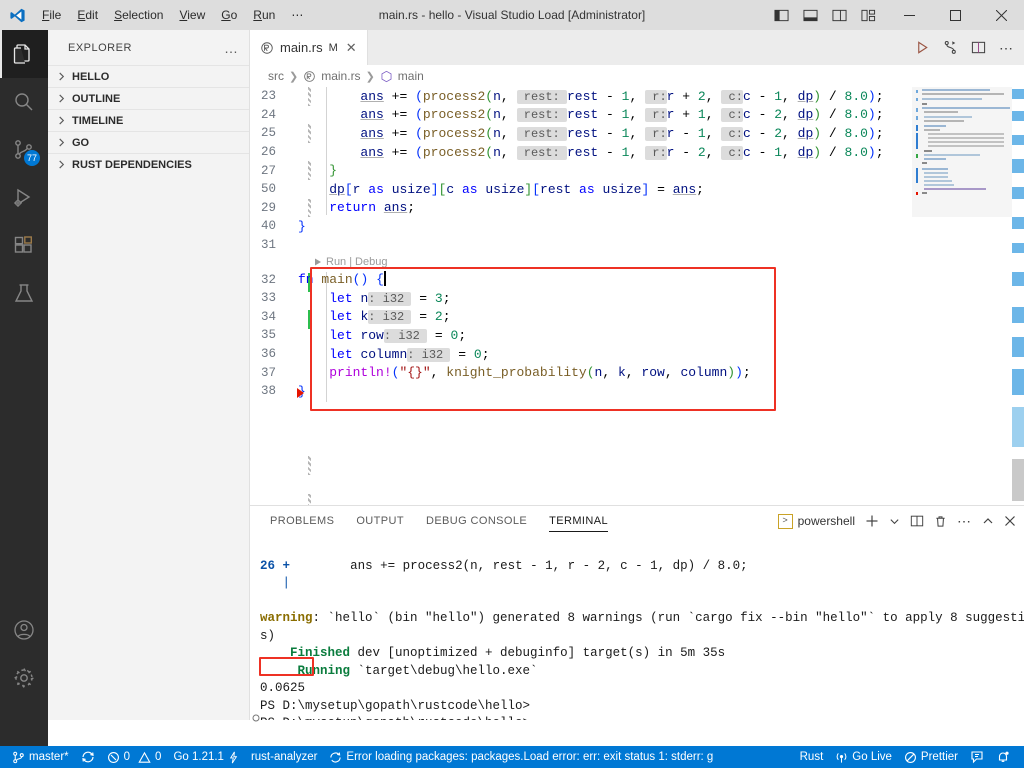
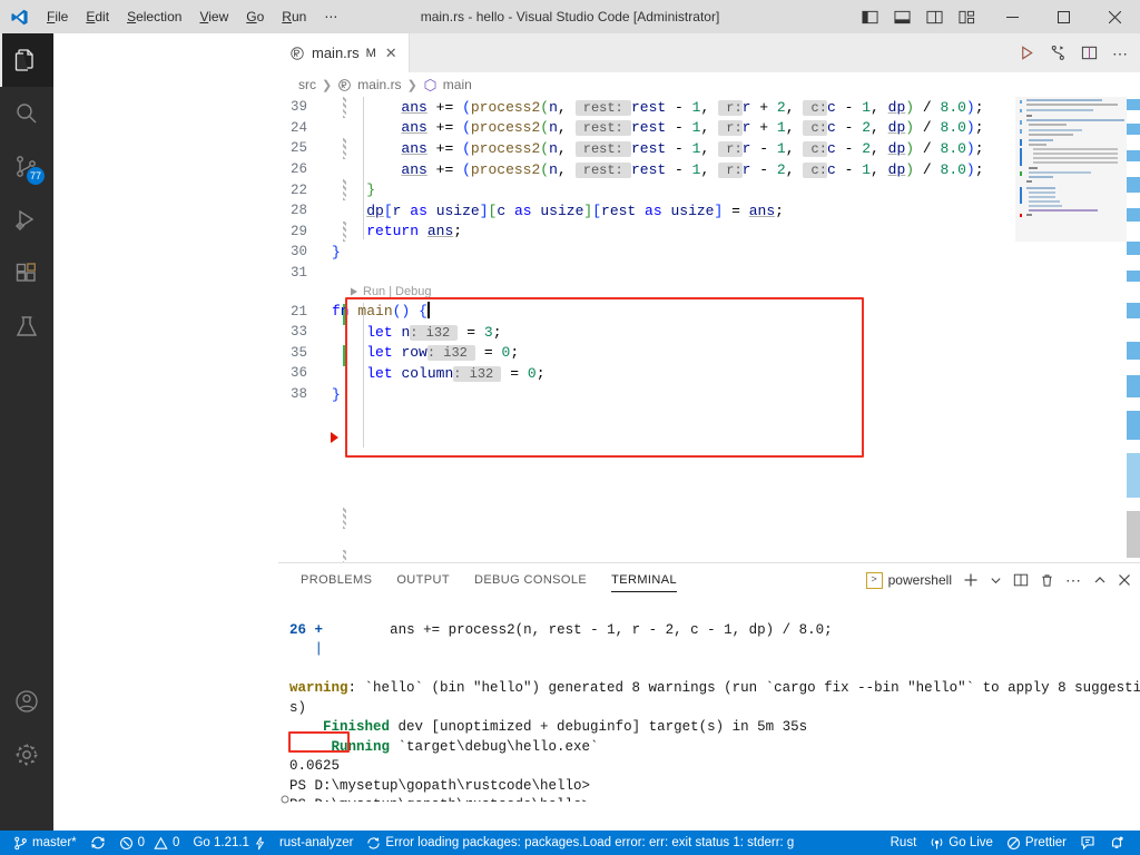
  File
  Edit
  Selection
  View
  Go
  Run
  ⋯
- main.rs - hello - Visual Studio Load [Administrator]
+ main.rs - hello - Visual Studio Code [Administrator]
  77
- EXPLORER
- …
- HELLO
- OUTLINE
- TIMELINE
- GO
- RUST DEPENDENCIES
  main.rs
  M
  ✕
  ⋯
  src
  ❯
  main.rs
  ❯
  main
- 23
+ 39
  ans += (process2(n, rest: rest - 1, r:r + 2, c:c - 1, dp) / 8.0);
  24
  ans += (process2(n, rest: rest - 1, r:r + 1, c:c - 2, dp) / 8.0);
  25
  ans += (process2(n, rest: rest - 1, r:r - 1, c:c - 2, dp) / 8.0);
  26
  ans += (process2(n, rest: rest - 1, r:r - 2, c:c - 1, dp) / 8.0);
- 27
+ 22
  }
- 50
+ 28
  dp[r as usize][c as usize][rest as usize] = ans;
  29
  return ans;
- 40
+ 30
  }
  31
  Run
  |
  Debug
- 32
+ 21
  fn main() {
  33
  let n: i32 = 3;
- 34
- let k: i32 = 2;
  35
  let row: i32 = 0;
  36
  let column: i32 = 0;
- 37
- println!("{}", knight_probability(n, k, row, column));
  38
  }
  PROBLEMS
  OUTPUT
  DEBUG CONSOLE
  TERMINAL
  >
  powershell
  ⋯
  26 + ans += process2(n, rest - 1, r - 2, c - 1, dp) / 8.0; | warning: `hello` (bin "hello") generated 8 warnings (run `cargo fix --bin "hello"` to apply 8 suggesti s) Finished dev [unoptimized + debuginfo] target(s) in 5m 35s Running `target\debug\hello.exe` 0.0625 PS D:\mysetup\gopath\rustcode\hello>
  master*
  0
  0
  Go 1.21.1
  rust-analyzer
  Error loading packages: packages.Load error: err: exit status 1: stderr: g
  Rust
  Go Live
  Prettier
